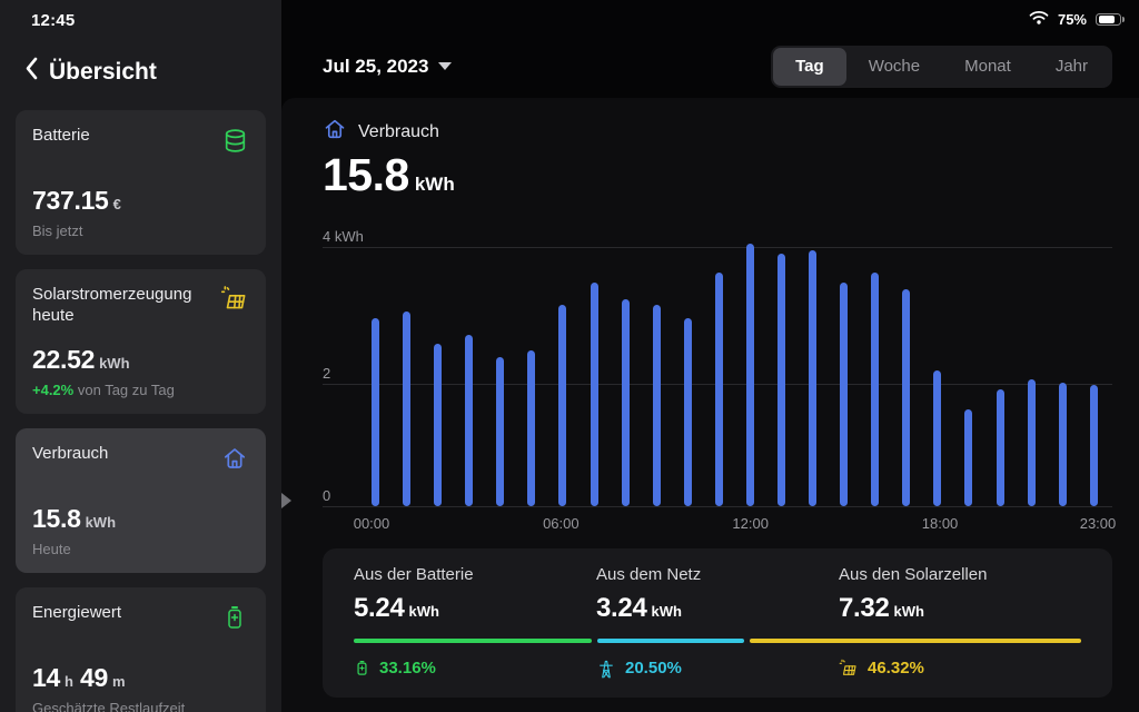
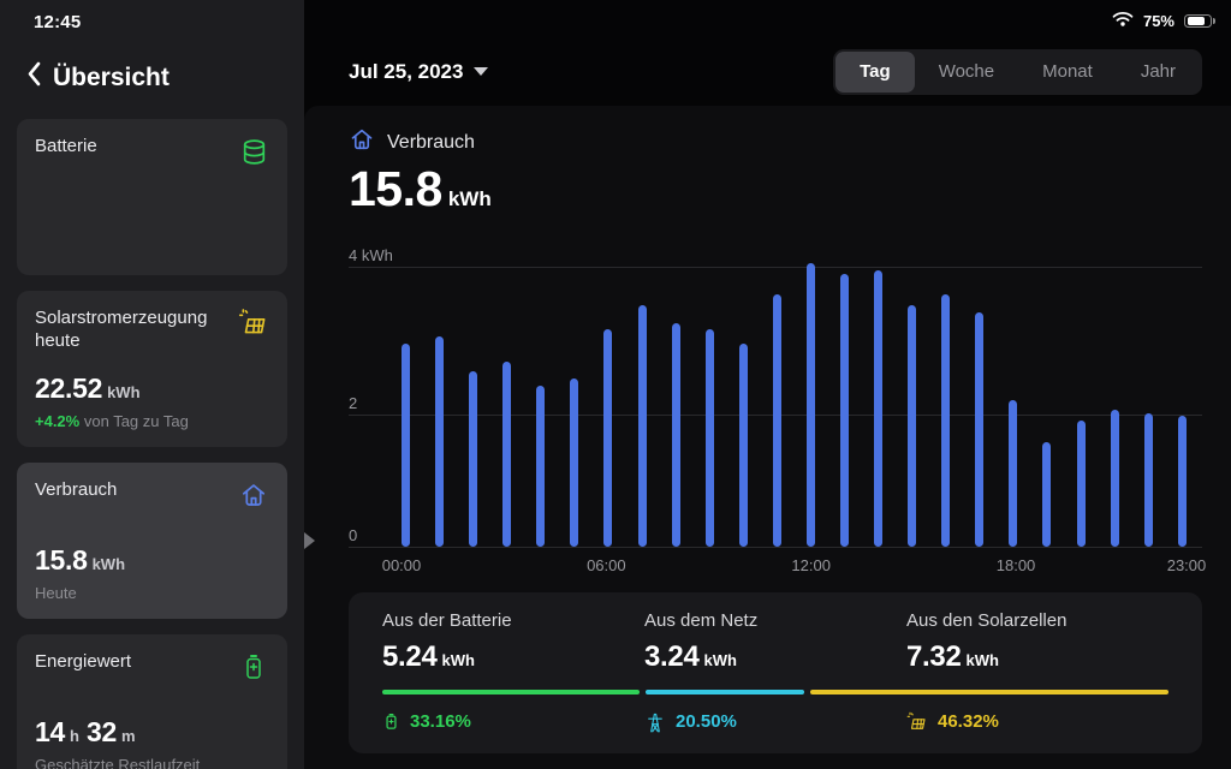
  12:45
  Übersicht
  Batterie
- 737.15 €
- Bis jetzt
  Solarstromerzeugung heute
  22.52 kWh
  +4.2% von Tag zu Tag
  Verbrauch
  15.8 kWh
  Heute
  Energiewert
- 14 h 49 m
+ 14 h 32 m
  Geschätzte Restlaufzeit
  75%
  Jul 25, 2023
  Tag
  Woche
  Monat
  Jahr
  Verbrauch
  15.8 kWh
  4 kWh
  2
  0
  00:00
  06:00
  12:00
  18:00
  23:00
  Aus der Batterie
  5.24 kWh
  Aus dem Netz
  3.24 kWh
  Aus den Solarzellen
  7.32 kWh
  33.16%
  20.50%
  46.32%
